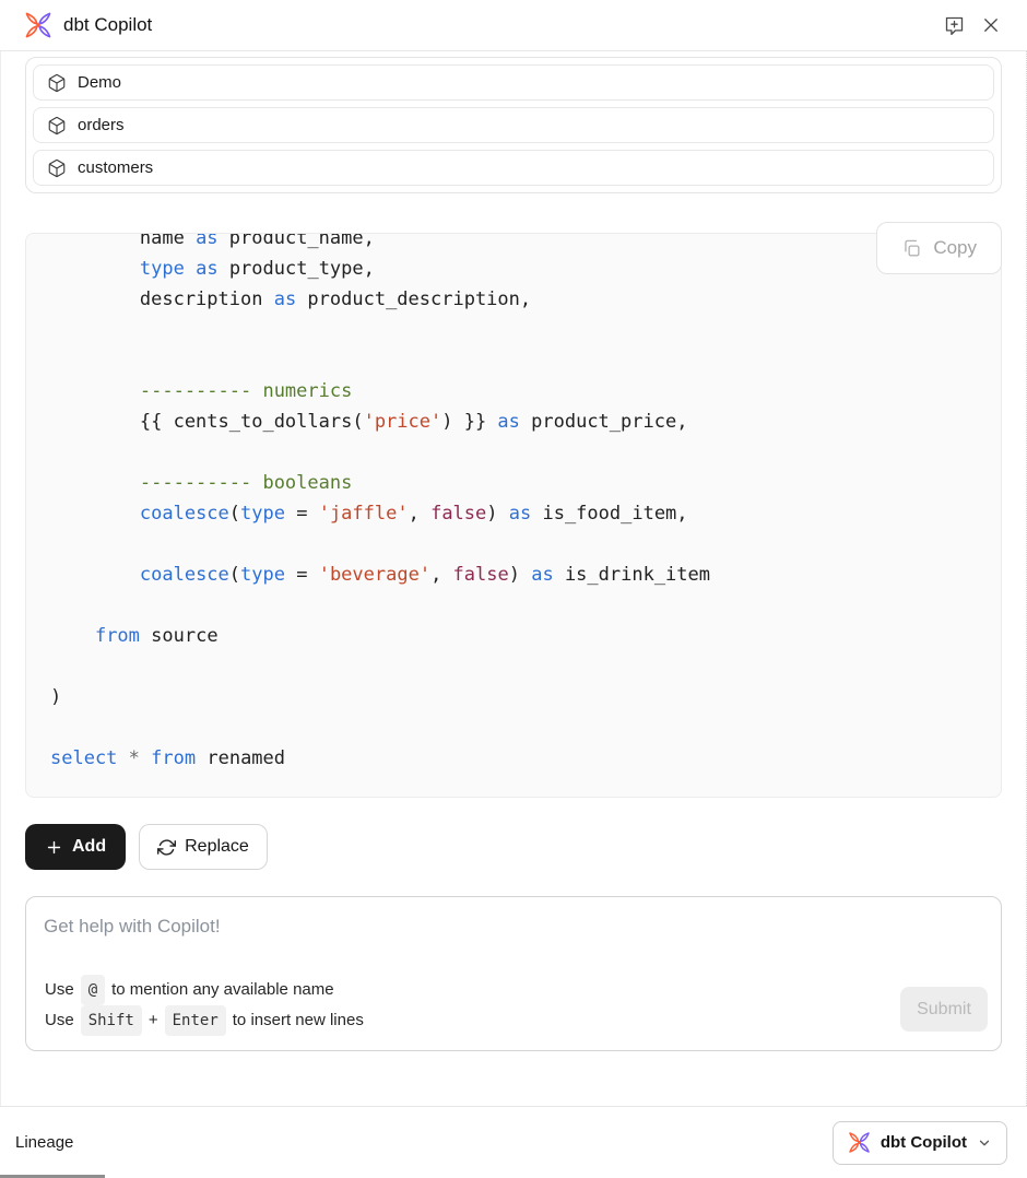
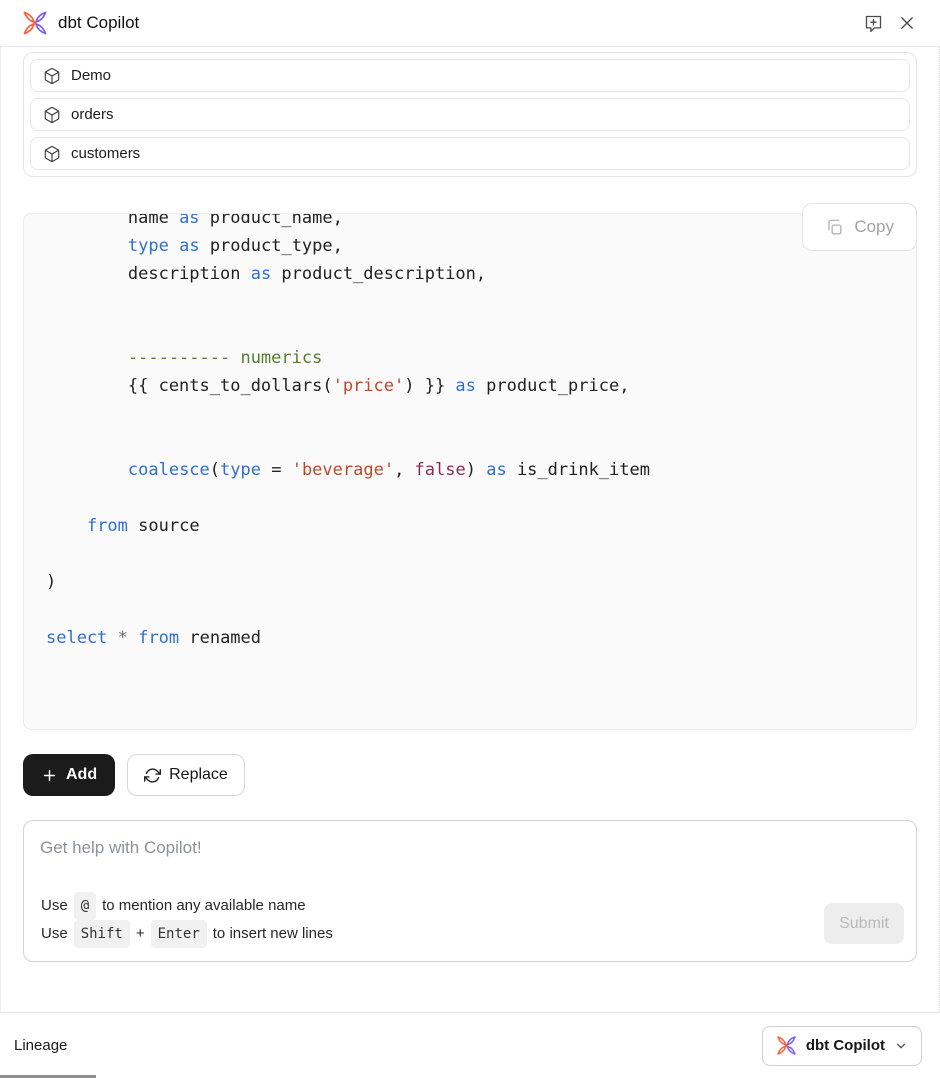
  dbt Copilot
  Demo
  orders
  customers
  Copy
  name as product_name,
  type as product_type,
  description as product_description,
  ---------- numerics
  {{ cents_to_dollars('price') }} as product_price,
- ---------- booleans
- coalesce(type = 'jaffle', false) as is_food_item,
  coalesce(type = 'beverage', false) as is_drink_item
  from source
  )
  select * from renamed
  Add
  Replace
  Get help with Copilot!
  Use
  @
  to mention any available name
  Use
  Shift
  +
  Enter
  to insert new lines
  Submit
  Lineage
  dbt Copilot
